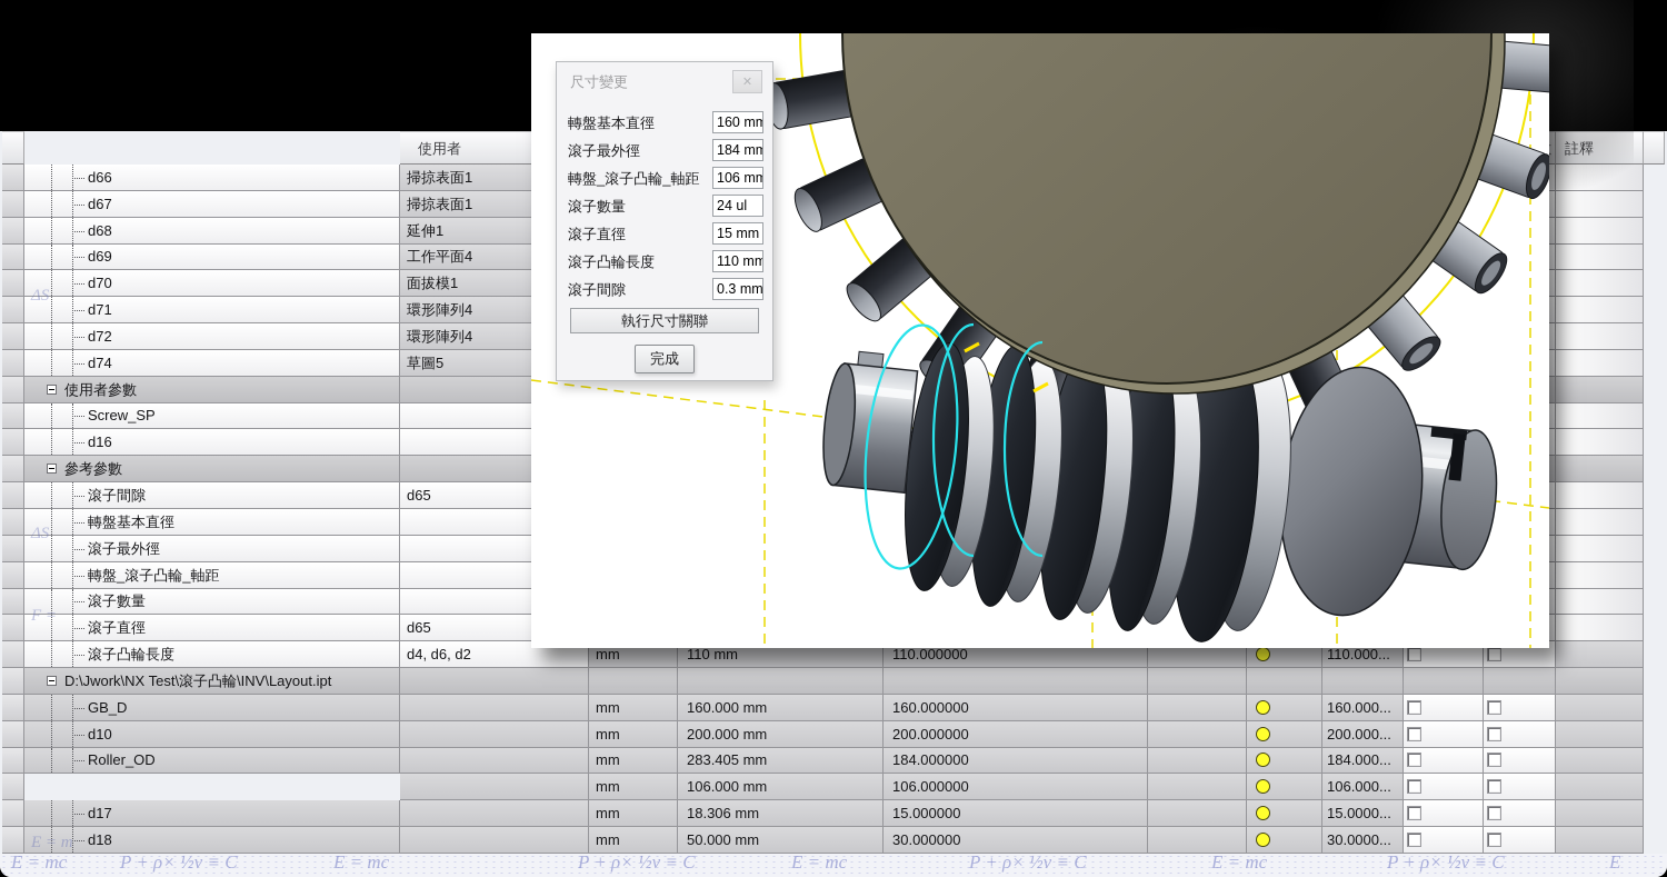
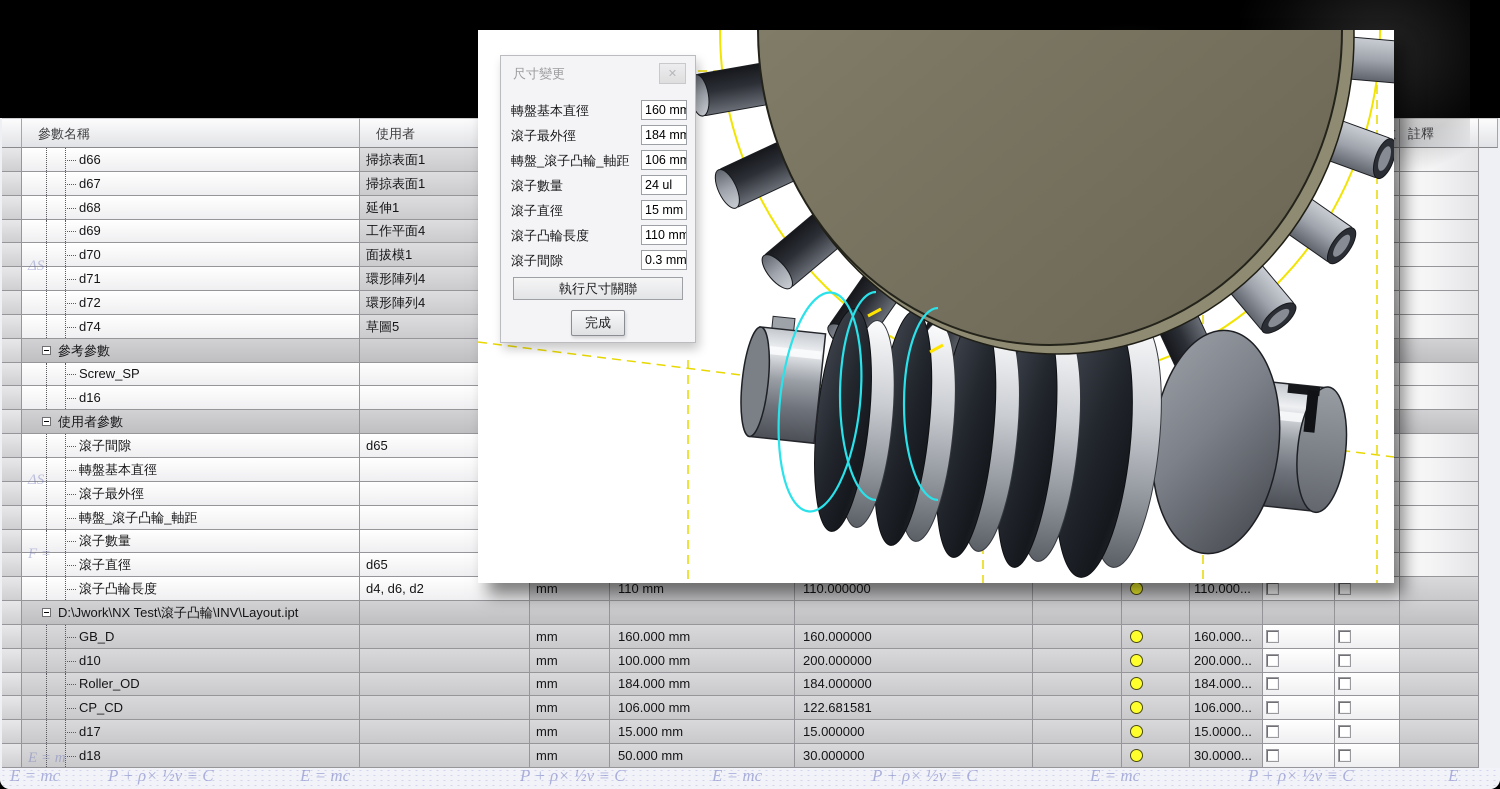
+ 參數名稱
  使用者
  d66
  掃掠表面1
  d67
  掃掠表面1
  d68
  延伸1
  d69
  工作平面4
  d70
  面拔模1
  d71
  環形陣列4
  d72
  環形陣列4
  d74
  草圖5
- 使用者參數
+ 參考參數
  Screw_SP
  d16
- 參考參數
+ 使用者參數
  滾子間隙
  d65
  轉盤基本直徑
  滾子最外徑
  轉盤_滾子凸輪_軸距
  滾子數量
  滾子直徑
  d65
  滾子凸輪長度
  d4, d6, d2
  mm
  110 mm
  110.000000
  110.000...
  D:\Jwork\NX Test\滾子凸輪\INV\Layout.ipt
  GB_D
  mm
  160.000 mm
  160.000000
  160.000...
  d10
  mm
- 200.000 mm
+ 100.000 mm
  200.000000
  200.000...
  Roller_OD
  mm
- 283.405 mm
+ 184.000 mm
  184.000000
  184.000...
+ CP_CD
  mm
  106.000 mm
- 106.000000
+ 122.681581
  106.000...
  d17
  mm
- 18.306 mm
+ 15.000 mm
  15.000000
  15.0000...
  d18
  mm
  50.000 mm
  30.000000
  30.0000...
  E = mc
  P + ρ× ½v ≡ C
  E = mc
  P + ρ× ½v ≡ C
  E = mc
  P + ρ× ½v ≡ C
  E = mc
  P + ρ× ½v ≡ C
  E
  ΔS
  ΔS
  F =
  E = m
  尺寸變更
  ✕
  轉盤基本直徑
  160 mm
  滾子最外徑
  184 mm
  轉盤_滾子凸輪_軸距
  106 mm
  滾子數量
  24 ul
  滾子直徑
  15 mm
  滾子凸輪長度
  110 mm
  滾子間隙
  0.3 mm
  執行尺寸關聯
  完成
